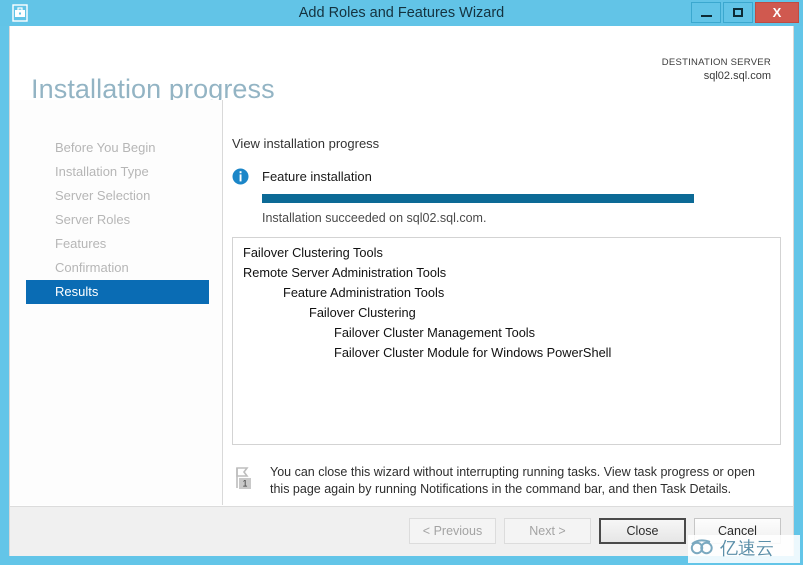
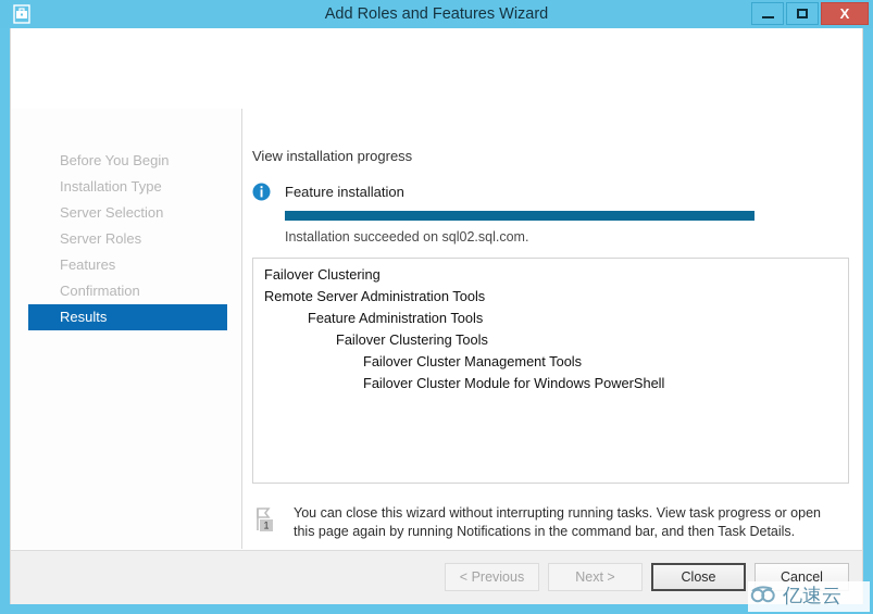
  Add Roles and Features Wizard
  X
- Installation progress
- DESTINATION SERVER
- sql02.sql.com
  Before You Begin
  Installation Type
  Server Selection
  Server Roles
  Features
  Confirmation
  Results
  View installation progress
  Feature installation
  Installation succeeded on sql02.sql.com.
- Failover Clustering Tools
+ Failover Clustering
  Remote Server Administration Tools
  Feature Administration Tools
- Failover Clustering
+ Failover Clustering Tools
  Failover Cluster Management Tools
  Failover Cluster Module for Windows PowerShell
  1
  You can close this wizard without interrupting running tasks. View task progress or open this page again by running Notifications in the command bar, and then Task Details.
  < Previous
  Next >
  Close
  Cancel
  亿速云
